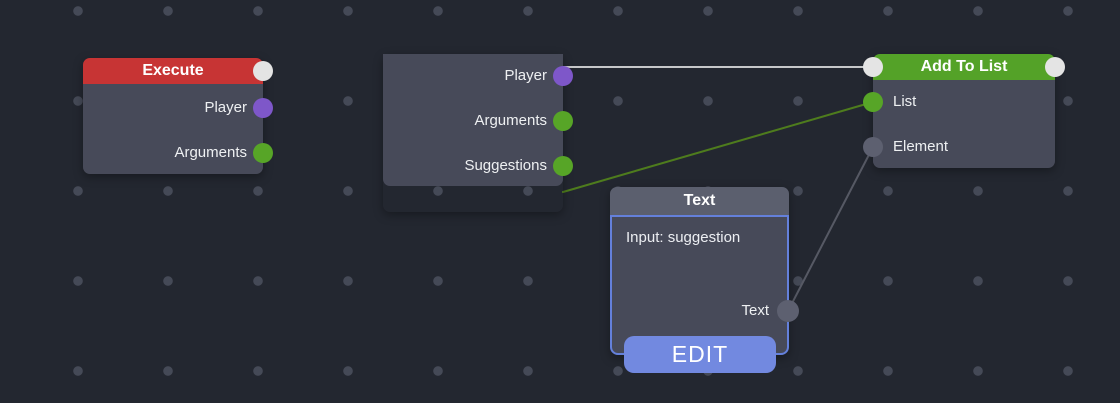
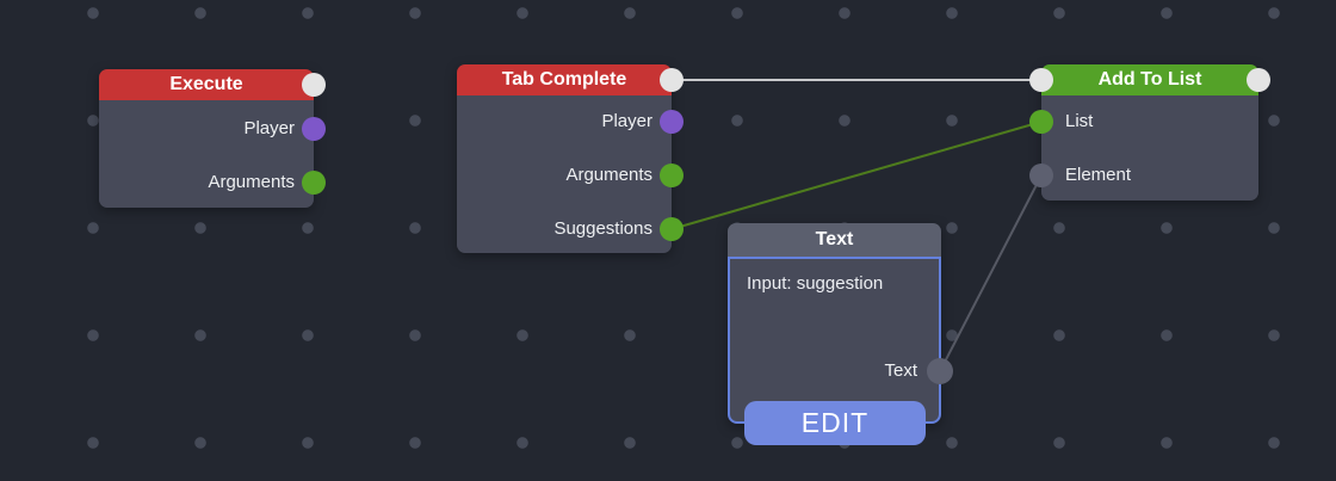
  Execute
  Player
  Arguments
+ Tab Complete
  Player
  Arguments
  Suggestions
  Add To List
  List
  Element
  Text
  Input: suggestion
  Text
  EDIT
